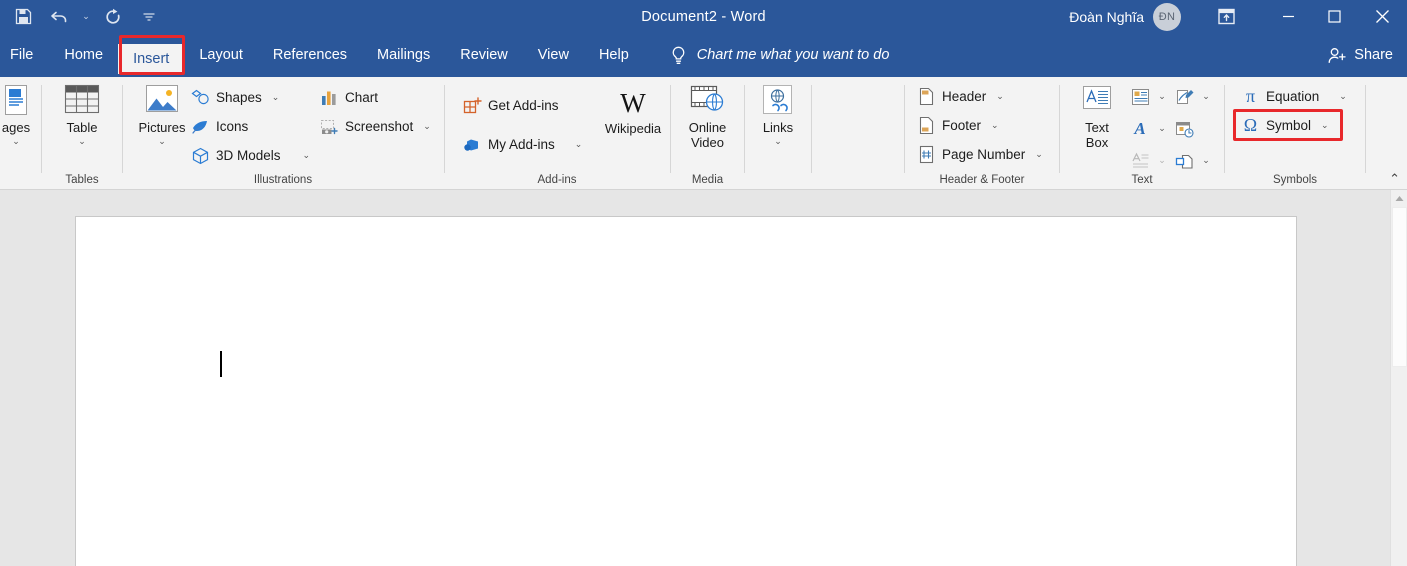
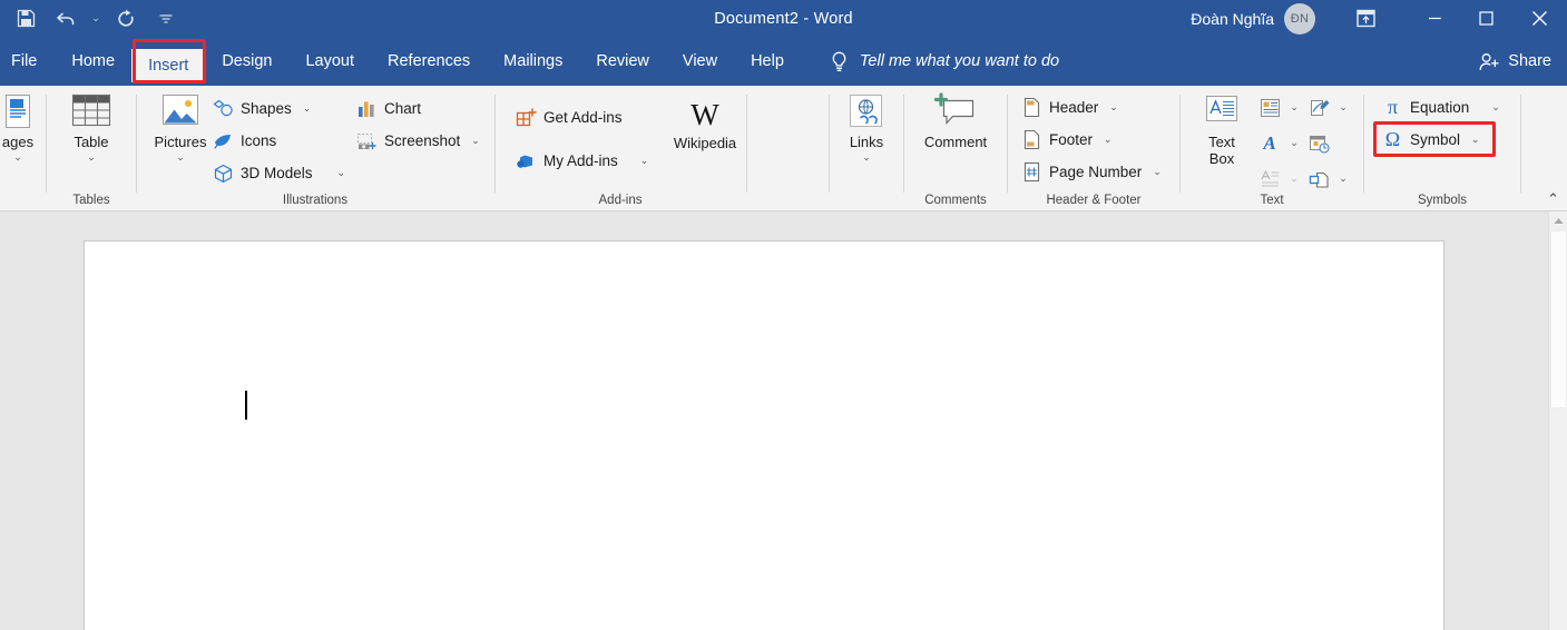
  ⌄
  Document2 - Word
  Đoàn Nghĩa
  ĐN
  File
  Home
  Insert
+ Design
  Layout
  References
  Mailings
  Review
  View
  Help
- Chart me what you want to do
+ Tell me what you want to do
  Share
  ages
  ⌄
  Table
  ⌄
  Tables
  Pictures
  ⌄
  Shapes
  ⌄
  Icons
  3D Models
  ⌄
  Chart
  Screenshot
  ⌄
  Illustrations
  Get Add-ins
  My Add-ins
  ⌄
  W
  Wikipedia
  Add-ins
- Online Video
- Media
  Links
  ⌄
+ Comment
+ Comments
  Header
  ⌄
  Footer
  ⌄
  Page Number
  ⌄
  Header & Footer
  Text Box
  ⌄
  ⌄
  A
  ⌄
  ⌄
  ⌄
  Text
  π
  Equation
  ⌄
  Ω
  Symbol
  ⌄
  Symbols
  ⌃
